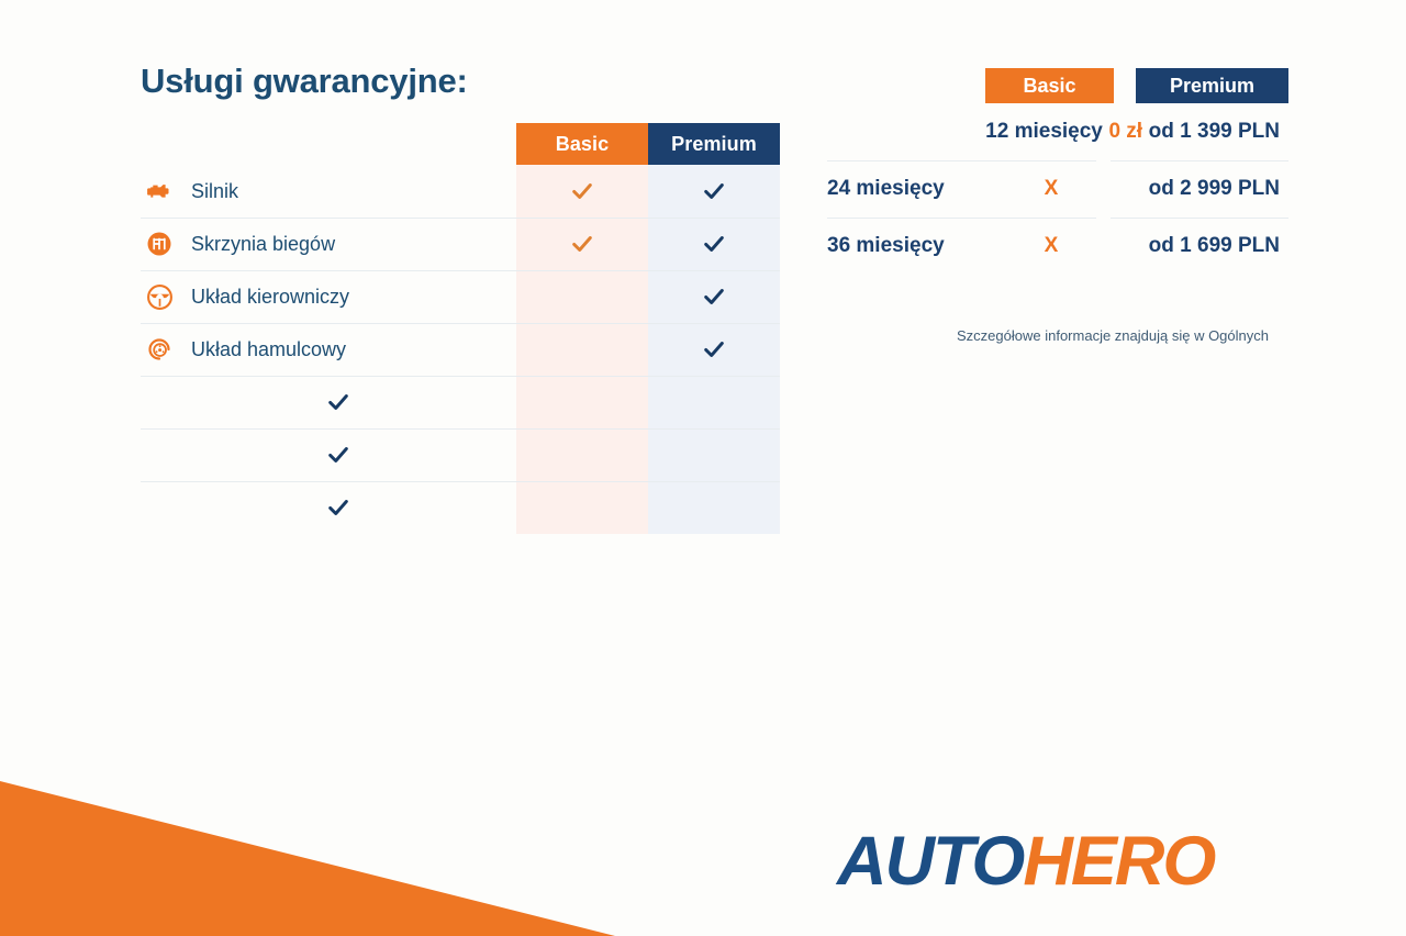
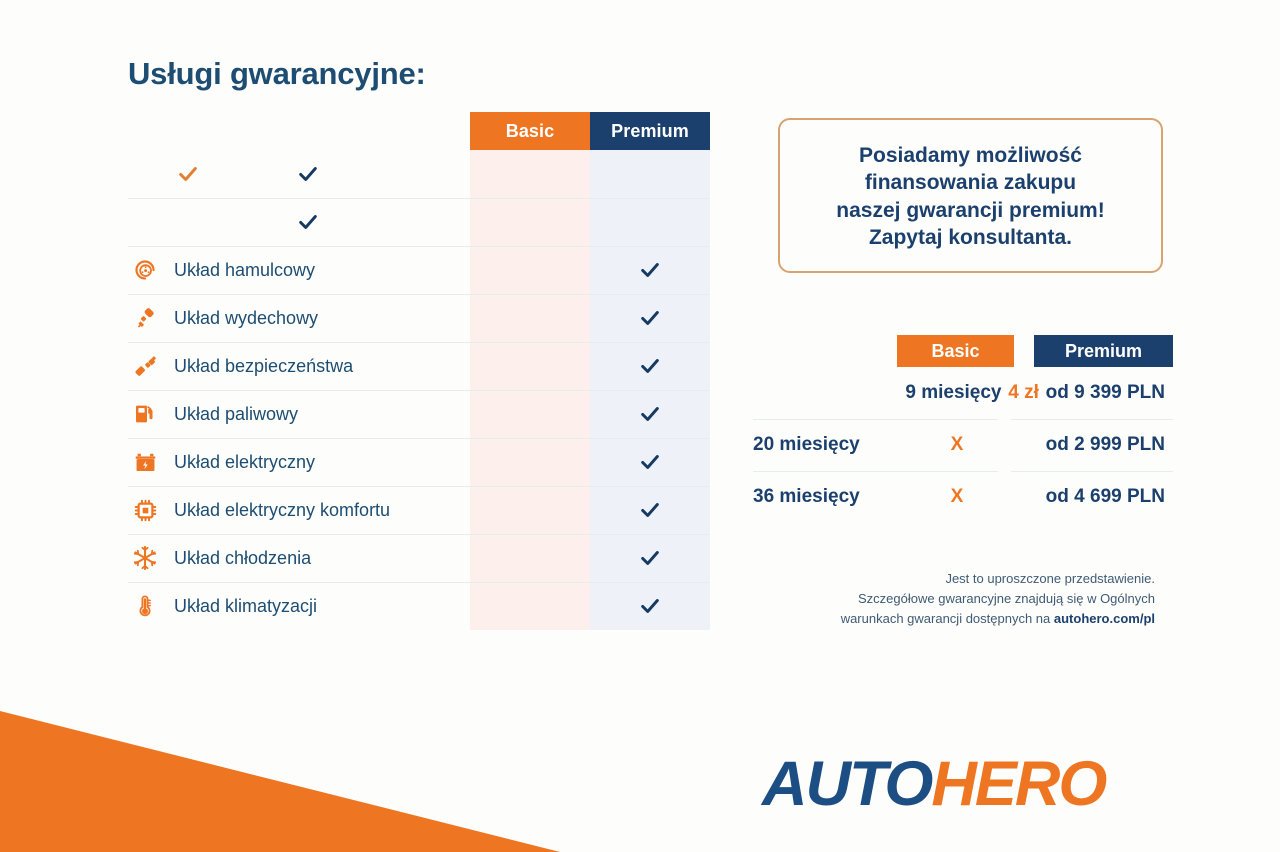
  Usługi gwarancyjne:
  Basic
  Premium
- Silnik
- Skrzynia biegów
- Układ kierowniczy
  Układ hamulcowy
+ Układ wydechowy
+ Układ bezpieczeństwa
+ Układ paliwowy
+ Układ elektryczny
+ Układ elektryczny komfortu
+ Układ chłodzenia
+ Układ klimatyzacji
+ Posiadamy możliwość
+ finansowania zakupu
+ naszej gwarancji premium!
+ Zapytaj konsultanta.
  Basic
  Premium
- 12 miesięcy
+ 9 miesięcy
- 0 zł
+ 4 zł
- od 1 399 PLN
+ od 9 399 PLN
- 24 miesięcy
+ 20 miesięcy
  X
  od 2 999 PLN
  36 miesięcy
  X
- od 1 699 PLN
+ od 4 699 PLN
+ Jest to uproszczone przedstawienie.
- Szczegółowe informacje znajdują się w Ogólnych
+ Szczegółowe gwarancyjne znajdują się w Ogólnych
+ warunkach gwarancji dostępnych na autohero.com/pl
  AUTOHERO
